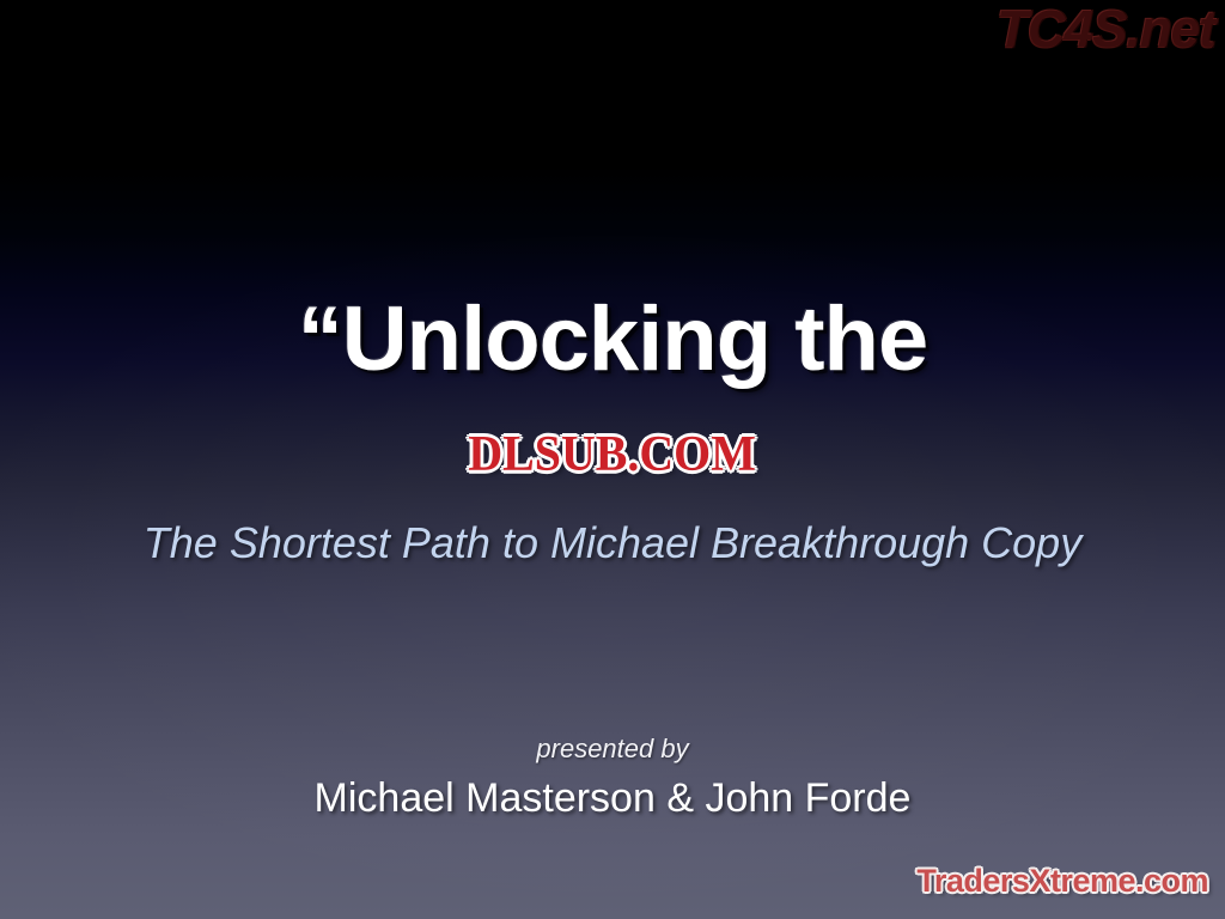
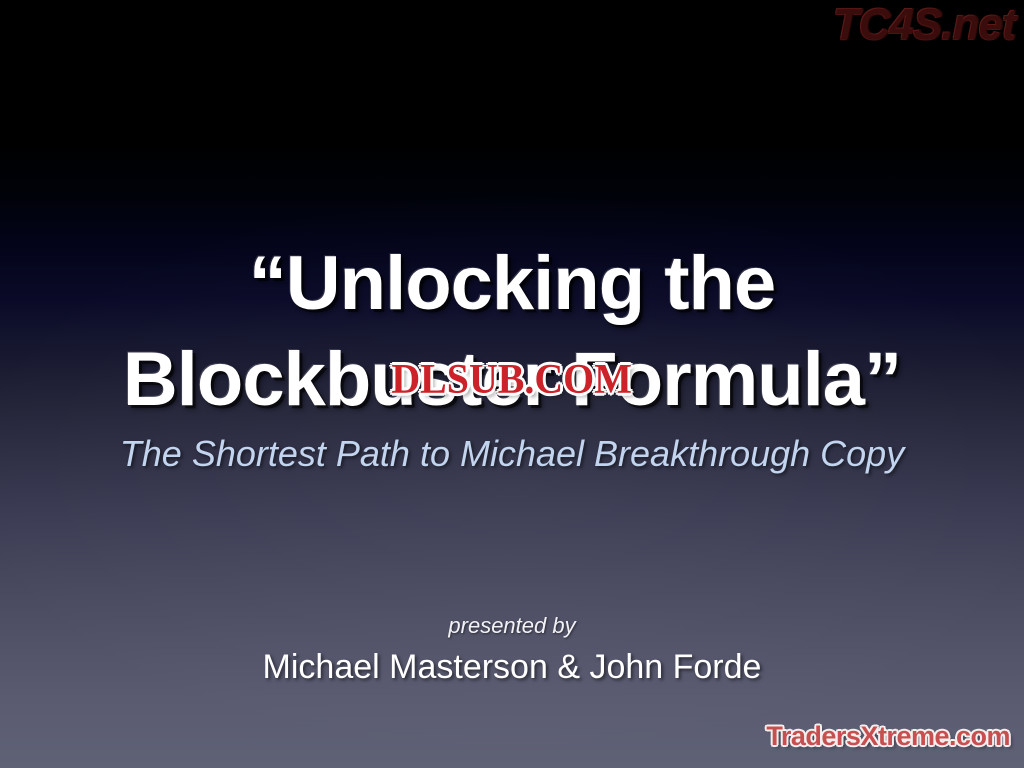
  TC4S.net
  “Unlocking the
+ Blockbuster Formula”
  DLSUB.COM
  The Shortest Path to Michael Breakthrough Copy
  presented by
  Michael Masterson & John Forde
  TradersXtreme.com
